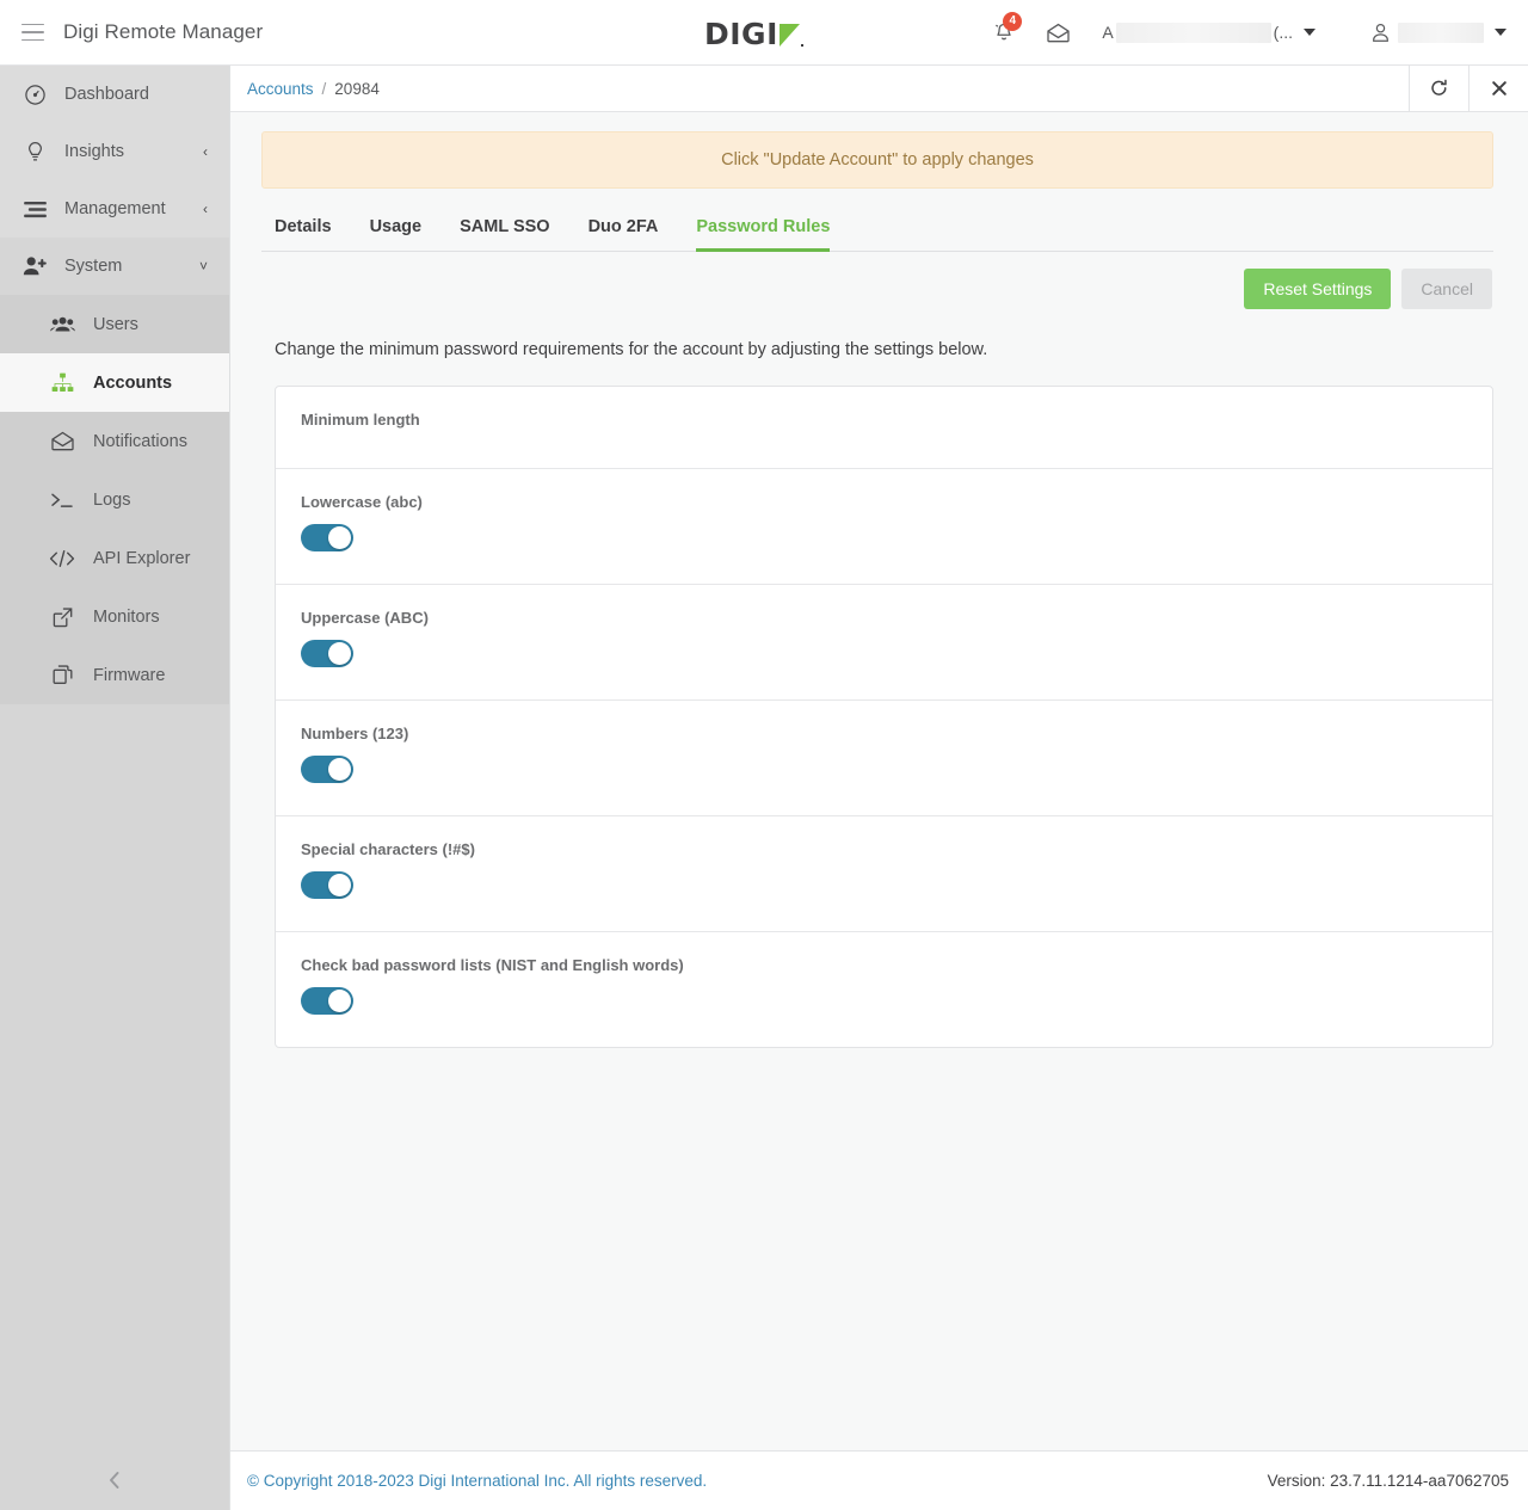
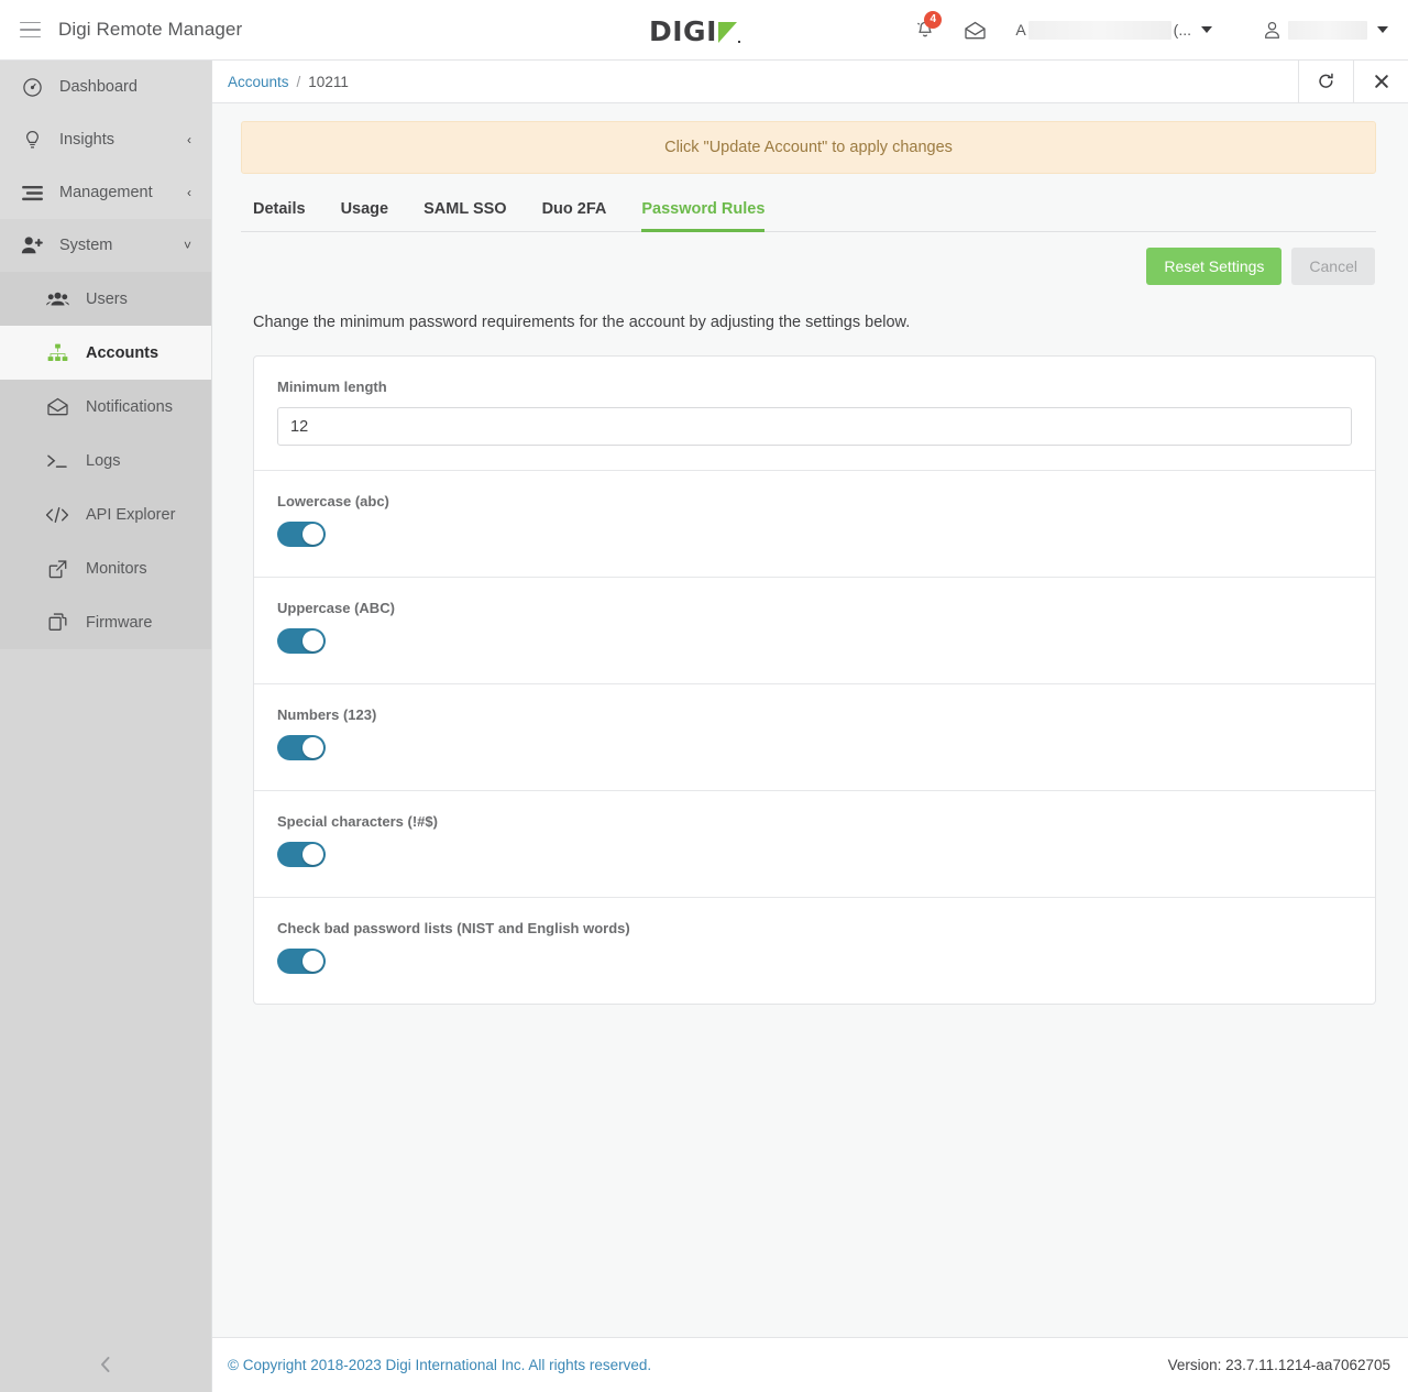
  Digi Remote Manager
  DIGI
  4
  A
  (...
  Dashboard
  Insights
  ‹
  Management
  ‹
  System
  ˅
  Users
  Accounts
  Notifications
  Logs
  API Explorer
  Monitors
  Firmware
  Accounts
  /
- 20984
+ 10211
  Click "Update Account" to apply changes
  Details
  Usage
  SAML SSO
  Duo 2FA
  Password Rules
  Reset Settings
  Cancel
  Change the minimum password requirements for the account by adjusting the settings below.
  Minimum length
+ 12
  Lowercase (abc)
  Uppercase (ABC)
  Numbers (123)
  Special characters (!#$)
  Check bad password lists (NIST and English words)
  © Copyright 2018-2023 Digi International Inc. All rights reserved.
  Version: 23.7.11.1214-aa7062705
